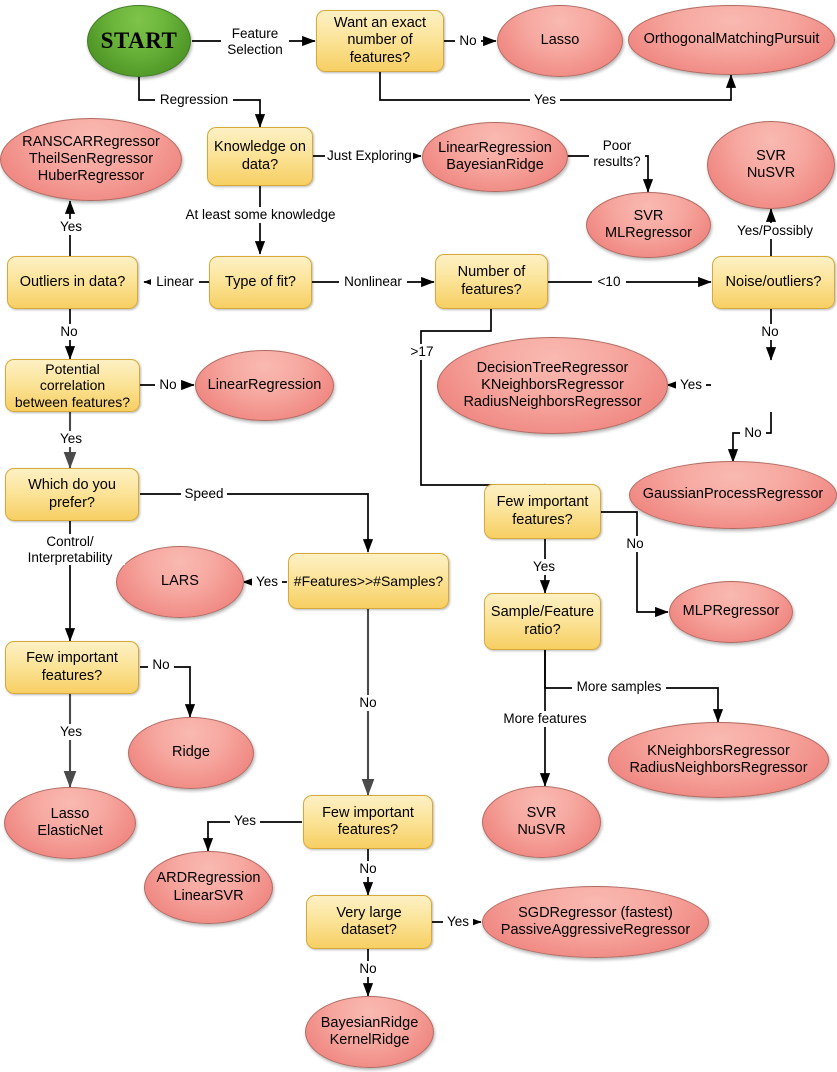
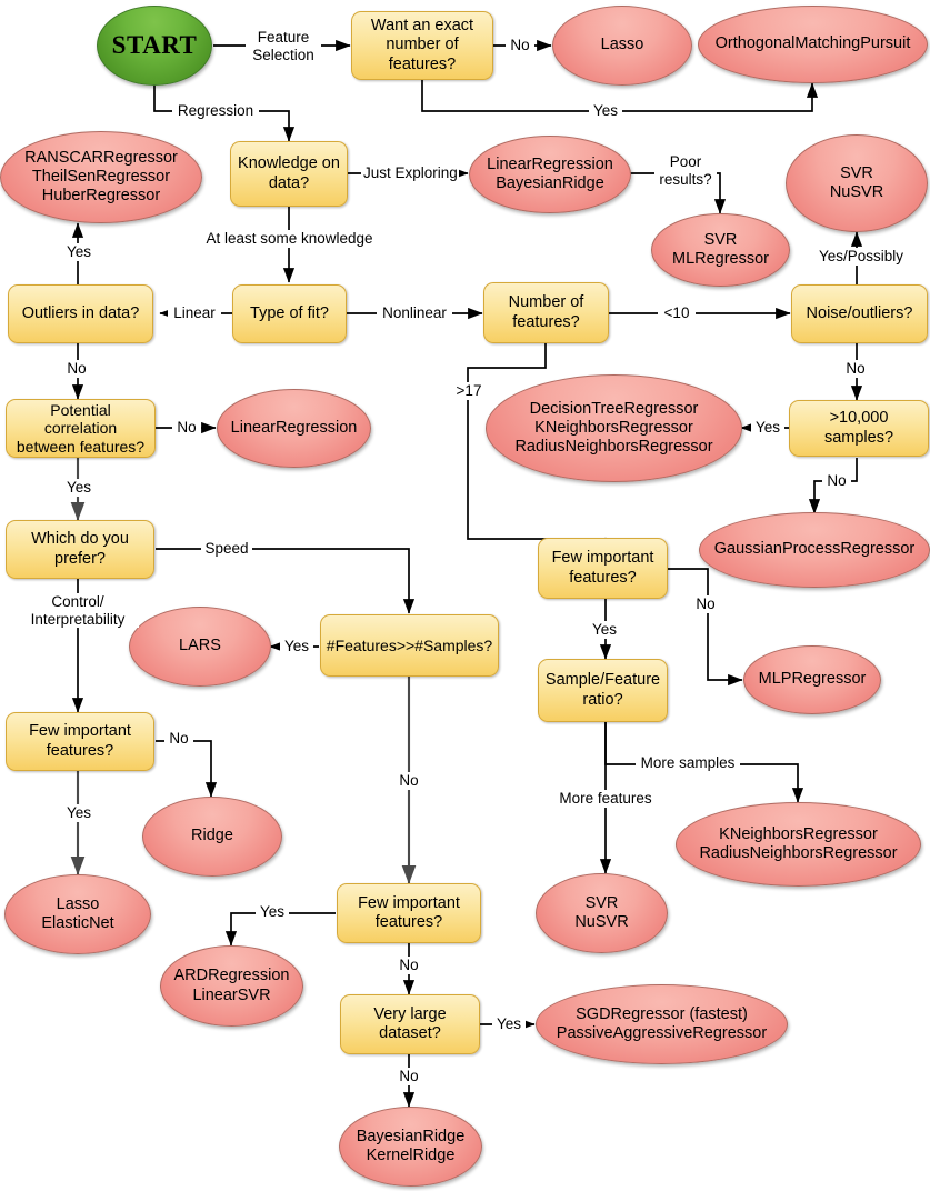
  START
  Want an exact
  number of
  features?
  Lasso
  OrthogonalMatchingPursuit
  RANSCARRegressor
  TheilSenRegressor
  HuberRegressor
  Knowledge on
  data?
  LinearRegression
  BayesianRidge
  SVR
  MLRegressor
  SVR
  NuSVR
  Outliers in data?
  Type of fit?
  Number of
  features?
  Noise/outliers?
  Potential correlation
  between features?
  LinearRegression
  DecisionTreeRegressor
  KNeighborsRegressor
  RadiusNeighborsRegressor
+ >10,000 samples?
  Which do you
  prefer?
  GaussianProcessRegressor
  LARS
  #Features>>#Samples?
  Few important
  features?
  MLPRegressor
  Few important
  features?
  Sample/Feature
  ratio?
  Ridge
  KNeighborsRegressor
  RadiusNeighborsRegressor
  Lasso
  ElasticNet
  Few important
  features?
  SVR
  NuSVR
  ARDRegression
  LinearSVR
  Very large
  dataset?
  SGDRegressor (fastest)
  PassiveAggressiveRegressor
  BayesianRidge
  KernelRidge
  Feature
  Selection
  Regression
  No
  Yes
  Just Exploring
  Poor
  results?
  Yes/Possibly
  At least some knowledge
  Yes
  Linear
  Nonlinear
  <10
  No
  No
  No
  >17
  Yes
  No
  Yes
  Speed
  Control/
  Interpretability
  Yes
  No
  Yes
  No
  No
  More samples
  More features
  Yes
  Yes
  No
  Yes
  No
